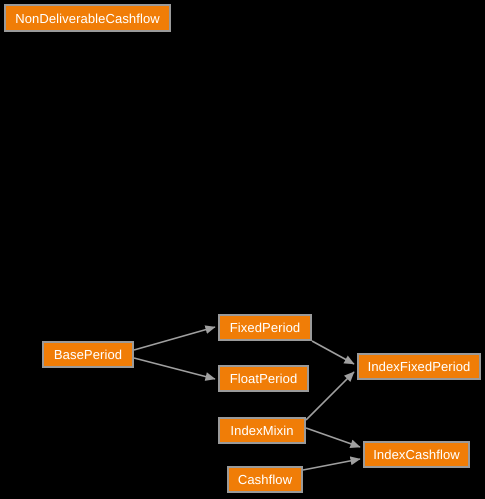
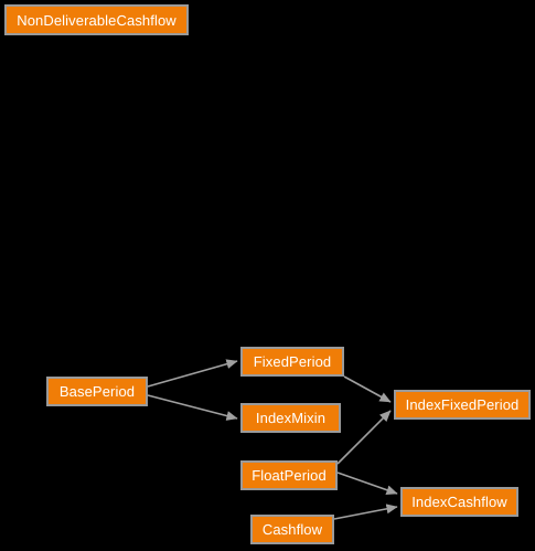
  NonDeliverableCashflow
  BasePeriod
  FixedPeriod
- FloatPeriod
+ IndexMixin
  IndexFixedPeriod
- IndexMixin
+ FloatPeriod
  IndexCashflow
  Cashflow
